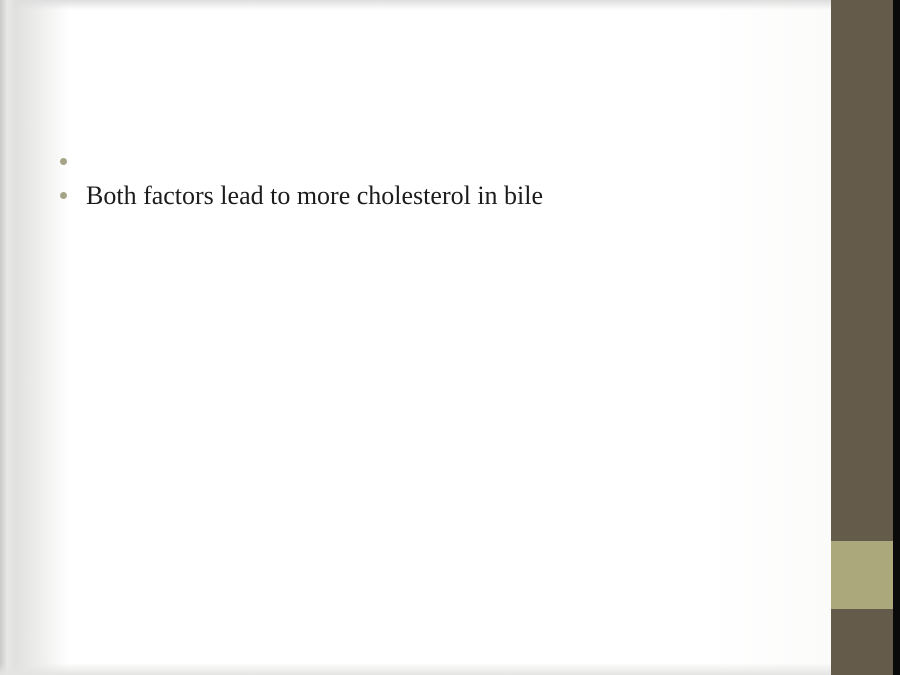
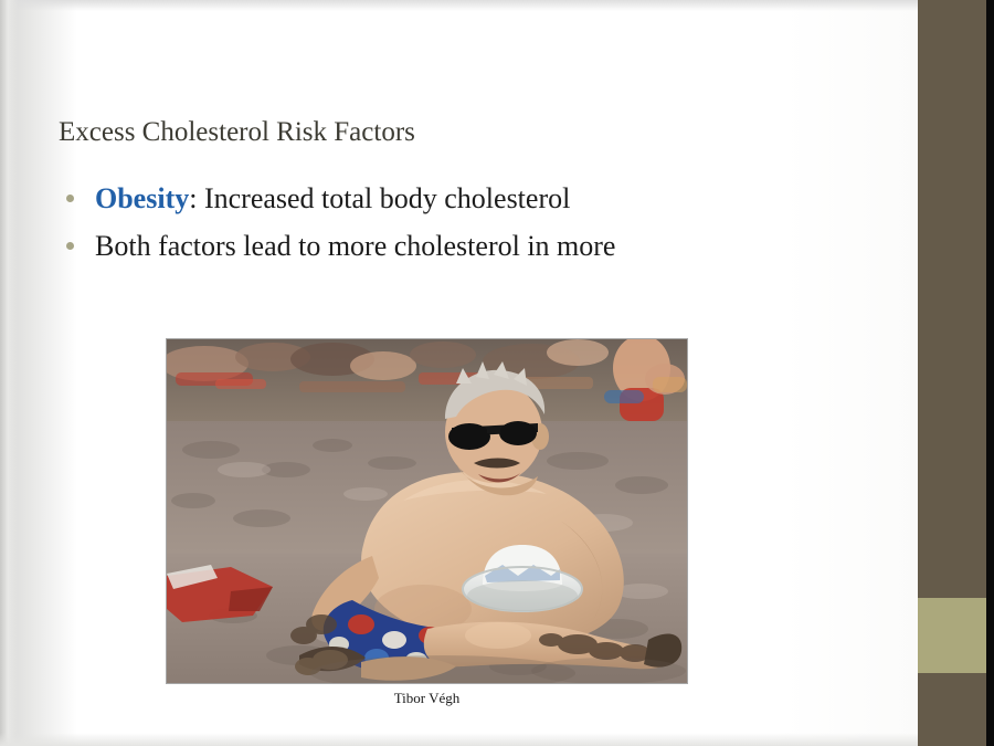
+ Excess Cholesterol Risk Factors
+ Obesity: Increased total body cholesterol
- Both factors lead to more cholesterol in bile
+ Both factors lead to more cholesterol in more
+ Tibor Végh
